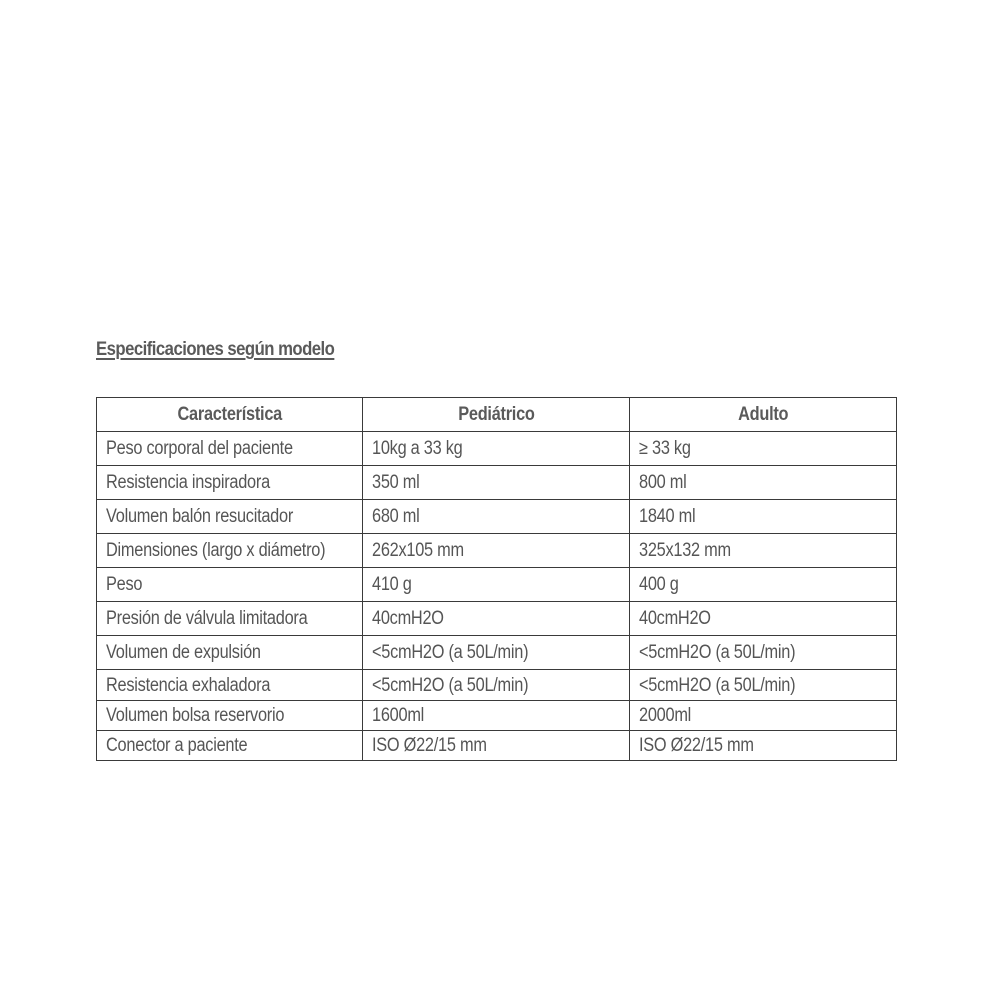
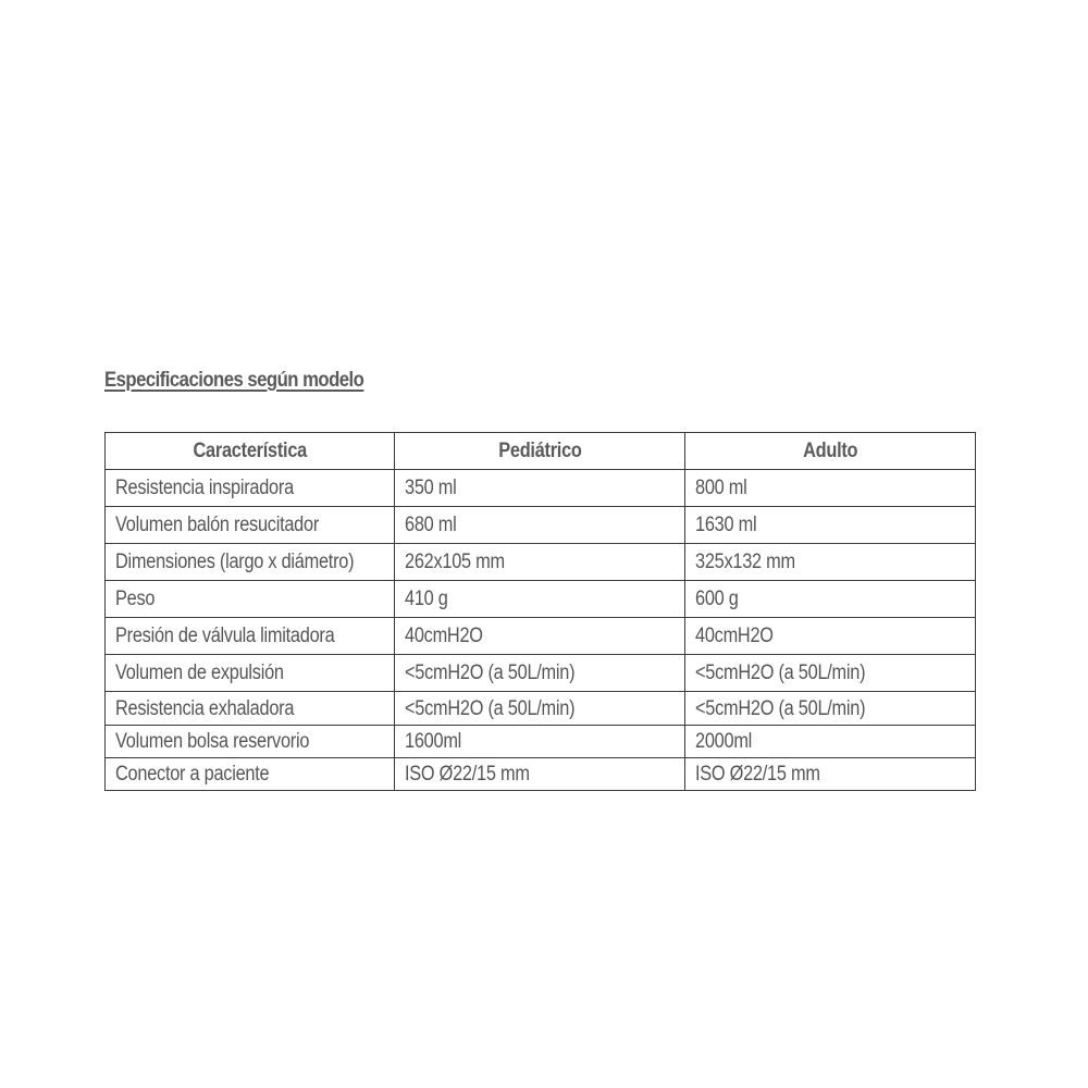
  Especificaciones según modelo
  Característica	Pediátrico	Adulto
- Peso corporal del paciente	10kg a 33 kg	≥ 33 kg
  Resistencia inspiradora	350 ml	800 ml
- Volumen balón resucitador	680 ml	1840 ml
+ Volumen balón resucitador	680 ml	1630 ml
  Dimensiones (largo x diámetro)	262x105 mm	325x132 mm
- Peso	410 g	400 g
+ Peso	410 g	600 g
  Presión de válvula limitadora	40cmH2O	40cmH2O
  Volumen de expulsión	<5cmH2O (a 50L/min)	<5cmH2O (a 50L/min)
  Resistencia exhaladora	<5cmH2O (a 50L/min)	<5cmH2O (a 50L/min)
  Volumen bolsa reservorio	1600ml	2000ml
  Conector a paciente	ISO Ø22/15 mm	ISO Ø22/15 mm
